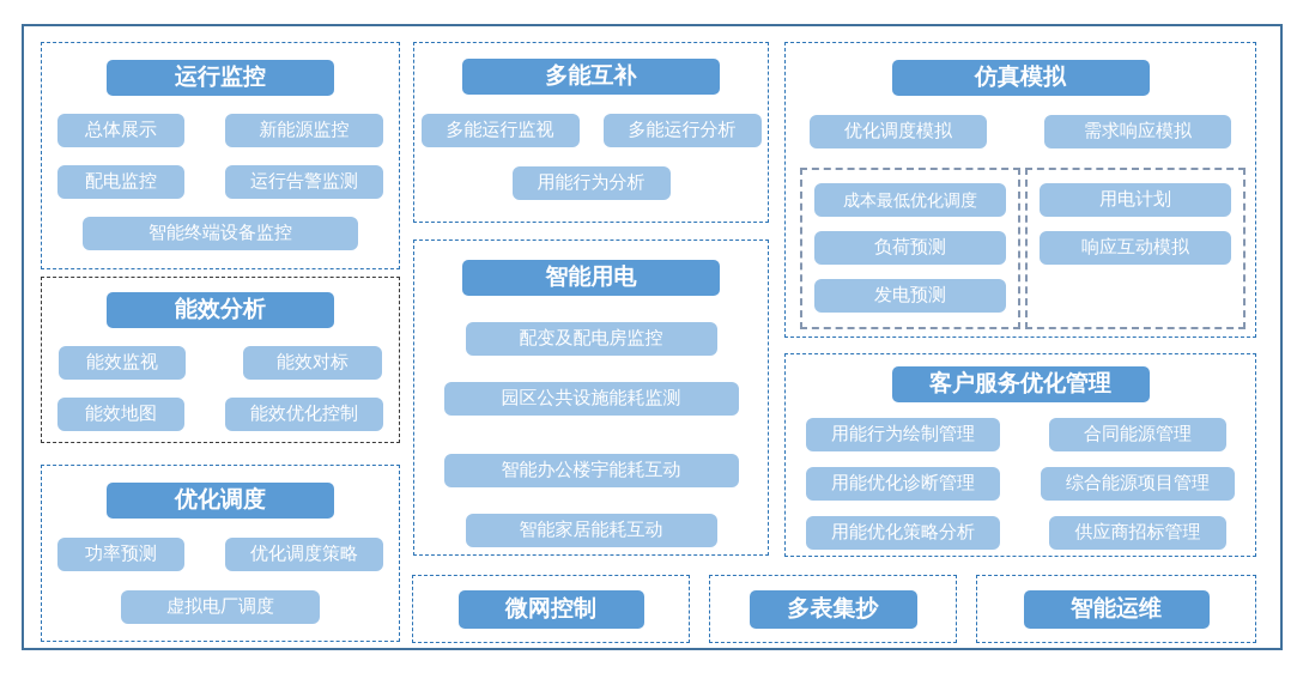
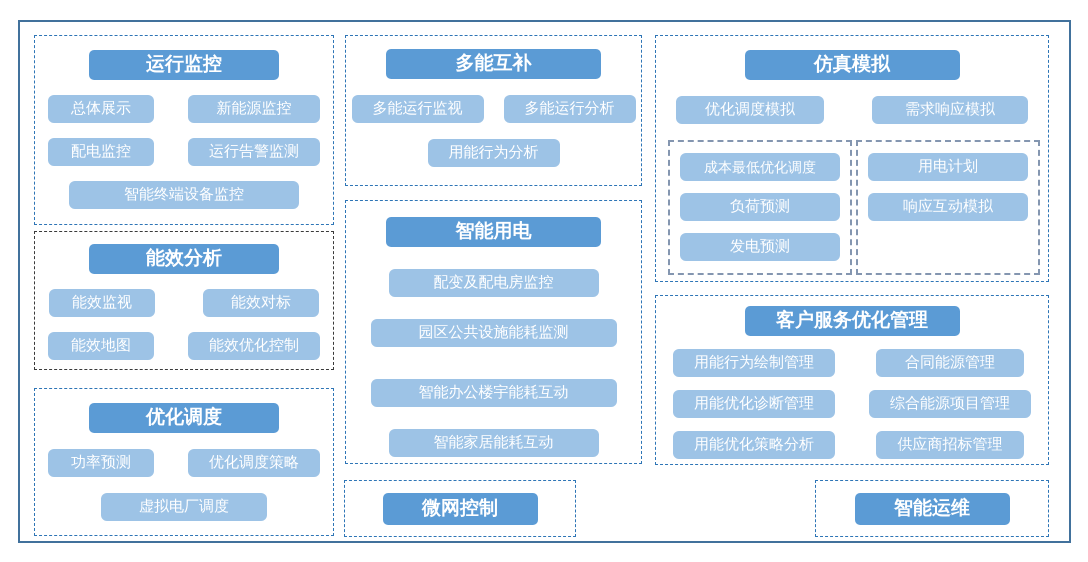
  运行监控
  总体展示
  新能源监控
  配电监控
  运行告警监测
  智能终端设备监控
  能效分析
  能效监视
  能效对标
  能效地图
  能效优化控制
  优化调度
  功率预测
  优化调度策略
  虚拟电厂调度
  多能互补
  多能运行监视
  多能运行分析
  用能行为分析
  智能用电
  配变及配电房监控
  园区公共设施能耗监测
  智能办公楼宇能耗互动
  智能家居能耗互动
  仿真模拟
  优化调度模拟
  需求响应模拟
  成本最低优化调度
  负荷预测
  发电预测
  用电计划
  响应互动模拟
  客户服务优化管理
  用能行为绘制管理
  合同能源管理
  用能优化诊断管理
  综合能源项目管理
  用能优化策略分析
  供应商招标管理
  微网控制
- 多表集抄
  智能运维
